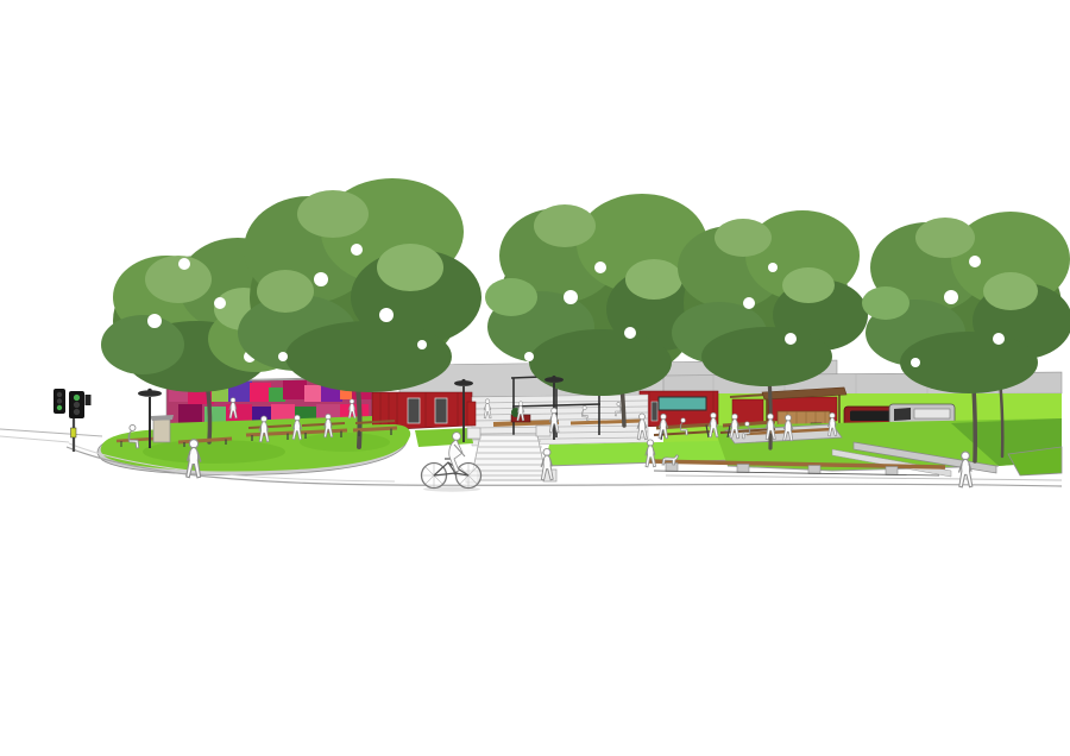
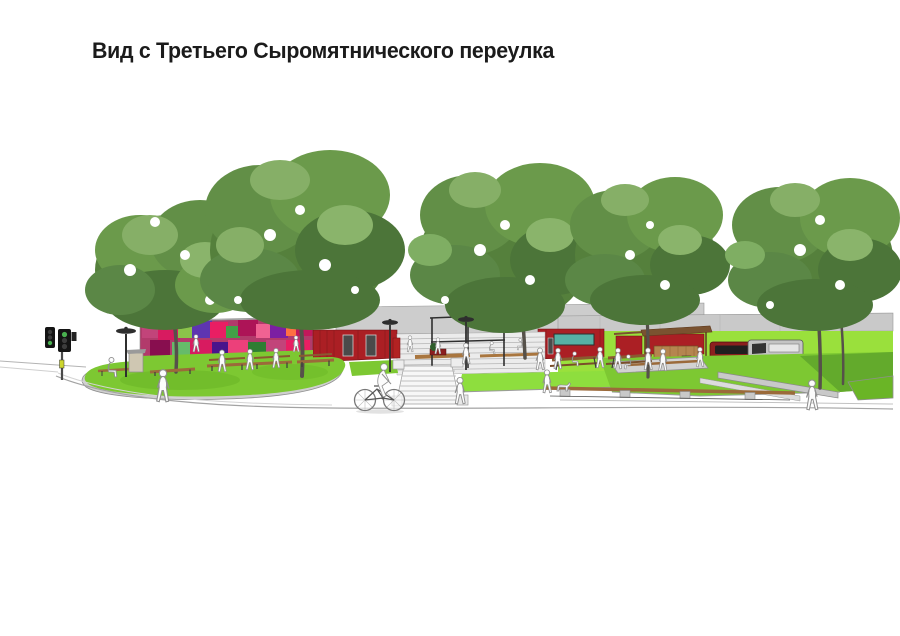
+ Вид с Третьего Сыромятнического переулка
